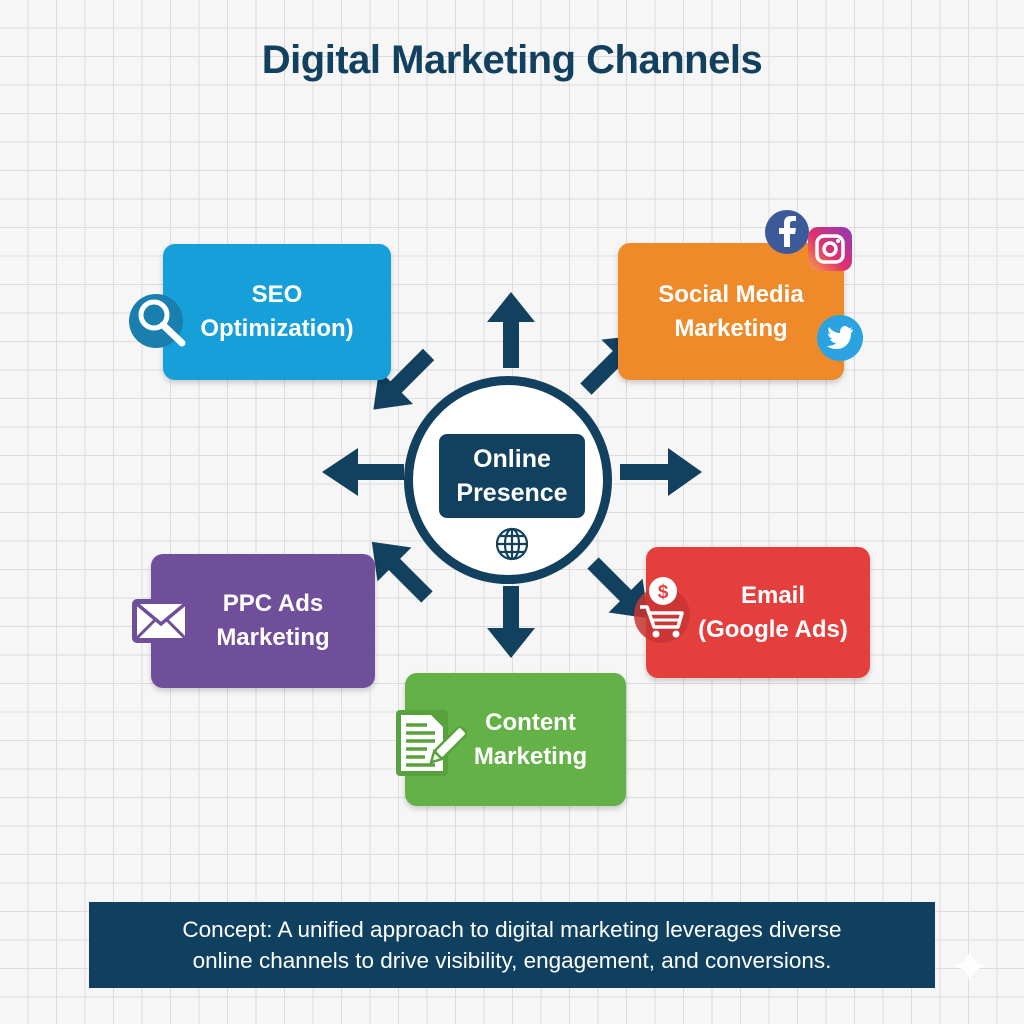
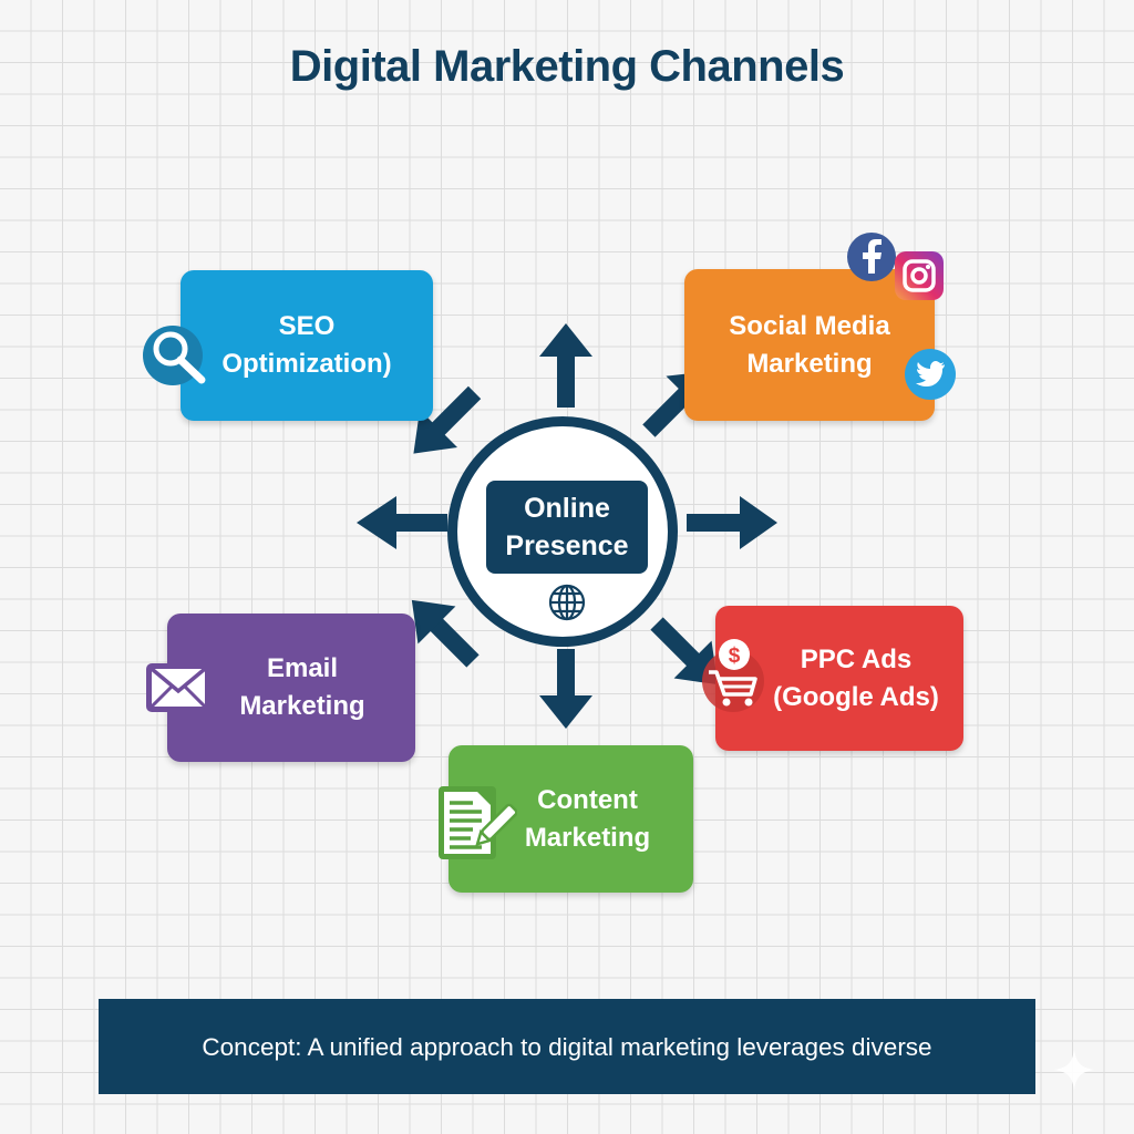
  Digital Marketing Channels
  SEO
  Optimization)
  Social Media
  Marketing
- PPC Ads
+ Email
  Marketing
- Email
+ PPC Ads
  (Google Ads)
  Content
  Marketing
  Online
  Presence
  $
  Concept: A unified approach to digital marketing leverages diverse
- online channels to drive visibility, engagement, and conversions.
